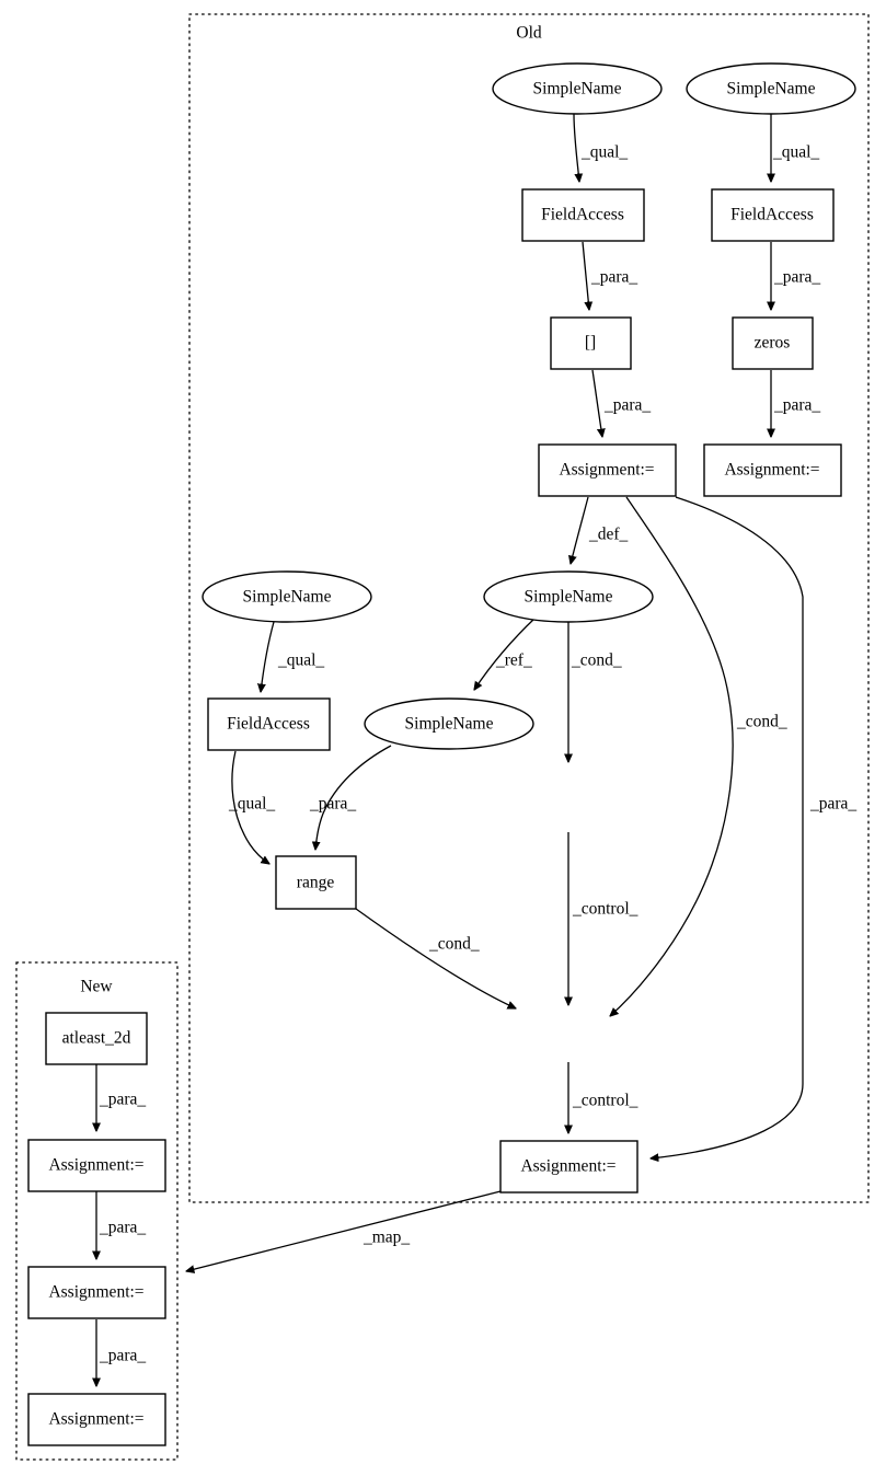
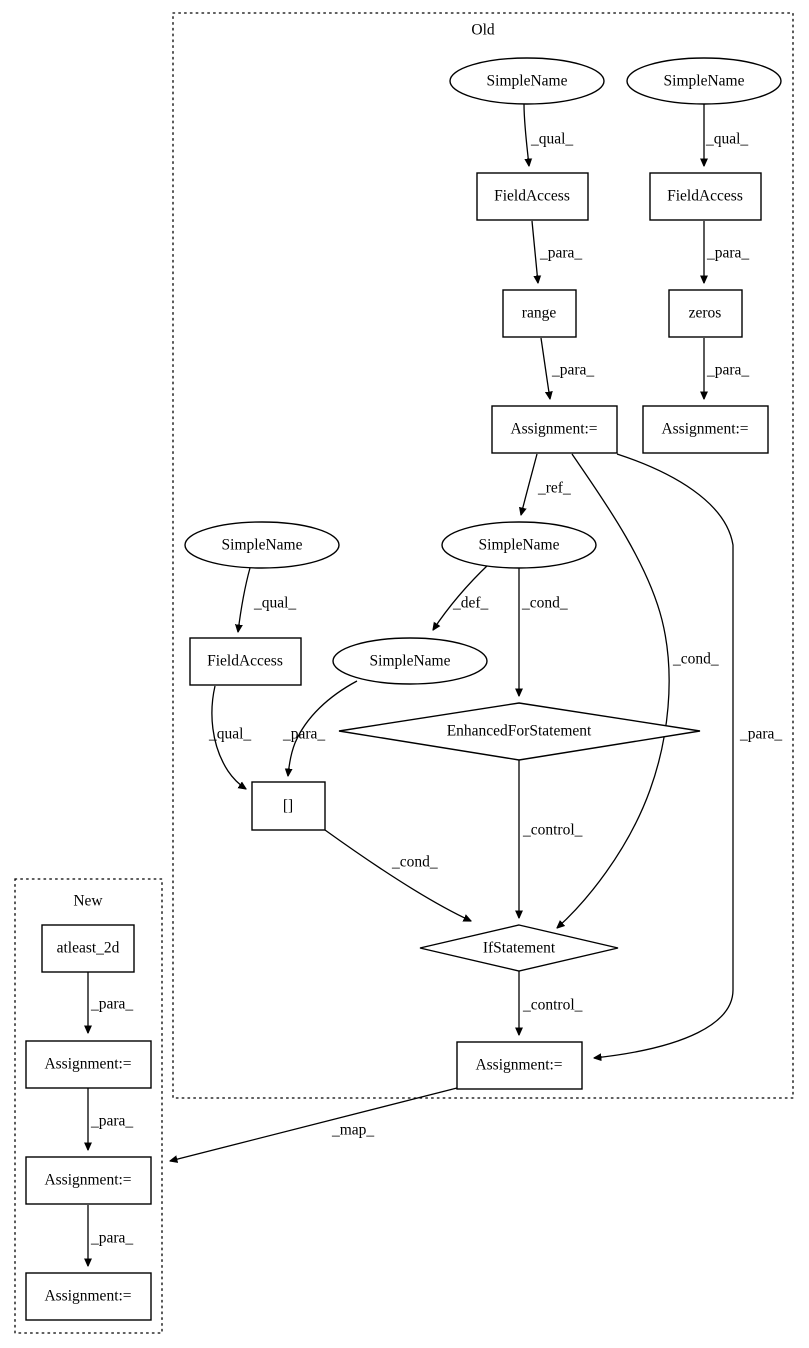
  Old
  New
  _qual_
  _qual_
  _para_
  _para_
  _para_
  _para_
- _def_
+ _ref_
  _cond_
  _para_
  _qual_
- _ref_
+ _def_
  _cond_
  _qual_
  _para_
  _control_
  _cond_
  _control_
  _map_
  _para_
  _para_
  _para_
  SimpleName
  SimpleName
  FieldAccess
  FieldAccess
- []
+ range
  zeros
  Assignment:=
  Assignment:=
  SimpleName
  SimpleName
  FieldAccess
  SimpleName
+ EnhancedForStatement
- range
+ []
+ IfStatement
  Assignment:=
  atleast_2d
  Assignment:=
  Assignment:=
  Assignment:=
